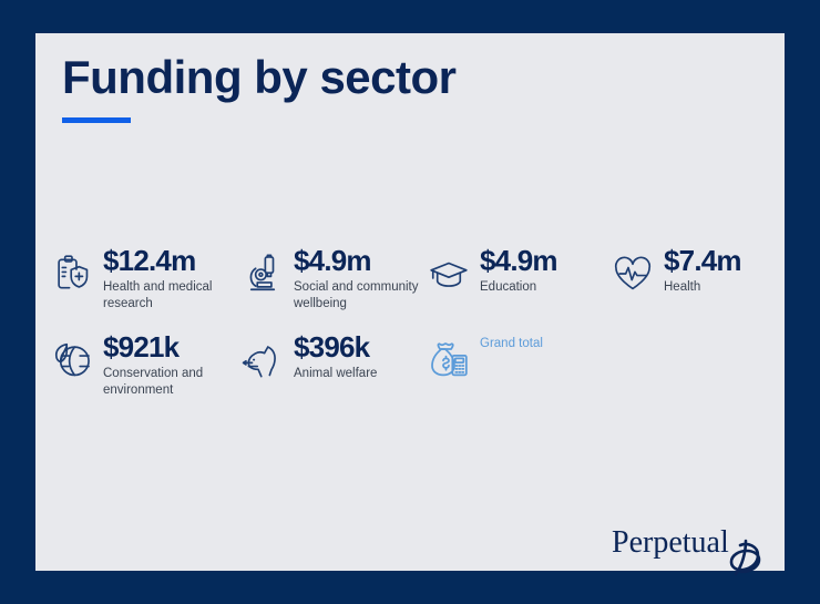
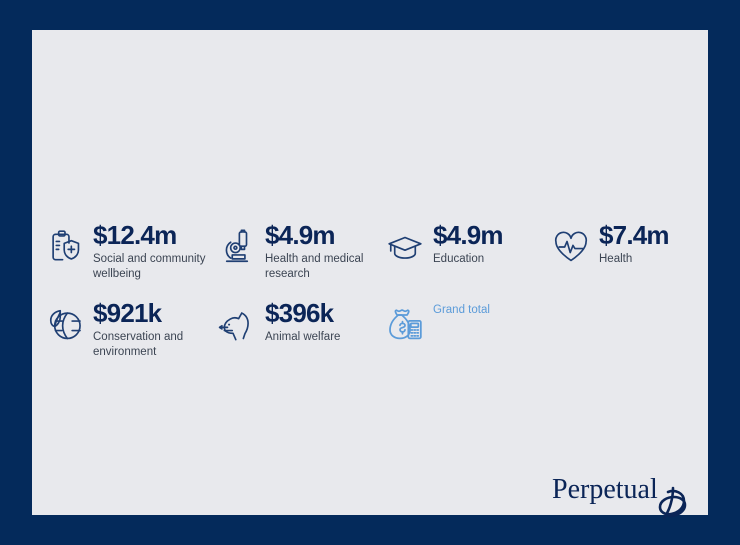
- Funding by sector
  $12.4m
- Health and medical research
+ Social and community wellbeing
  $4.9m
- Social and community wellbeing
+ Health and medical research
  $4.9m
  Education
  $7.4m
  Health
  $921k
  Conservation and environment
  $396k
  Animal welfare
  Grand total
  Perpetual
